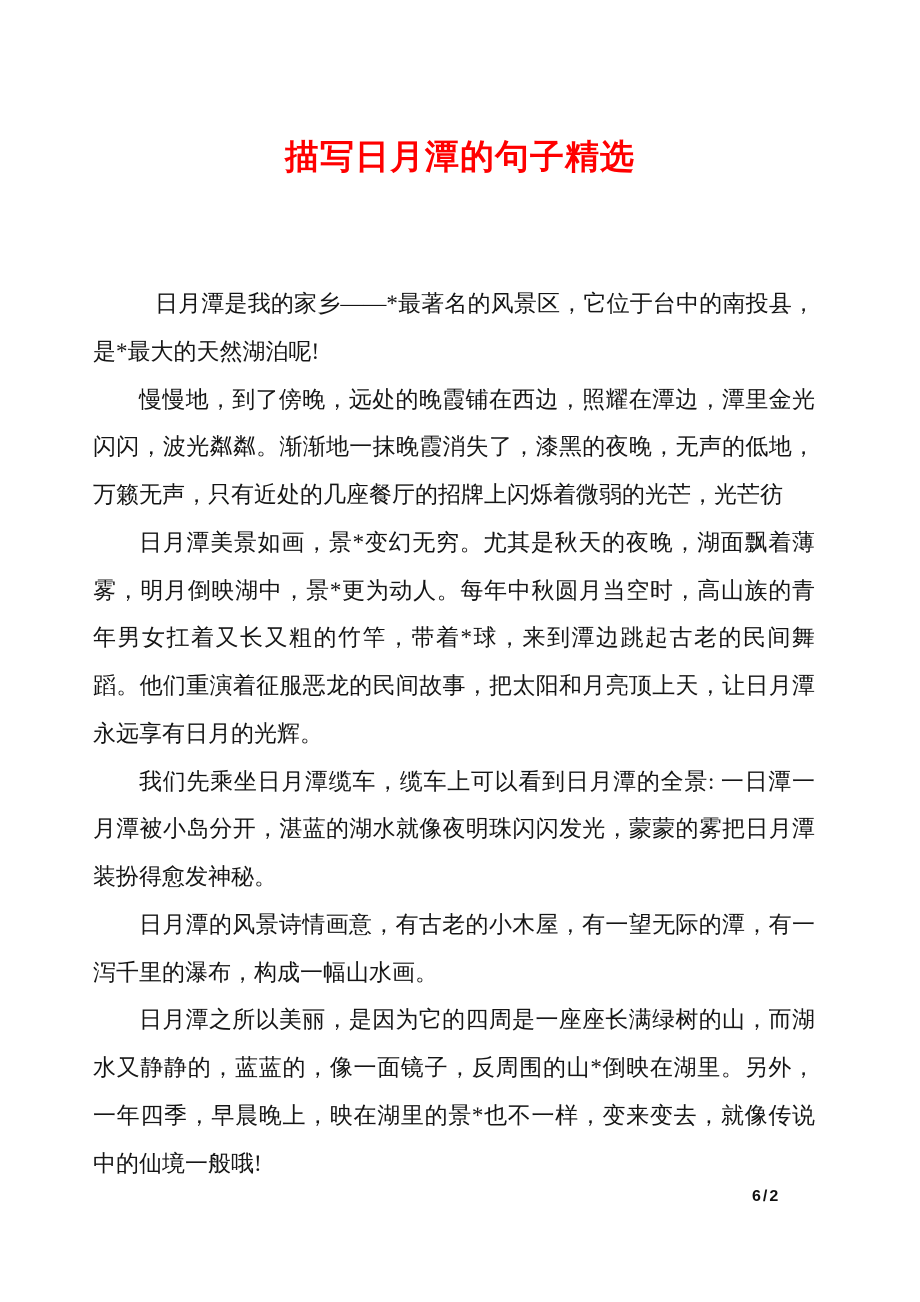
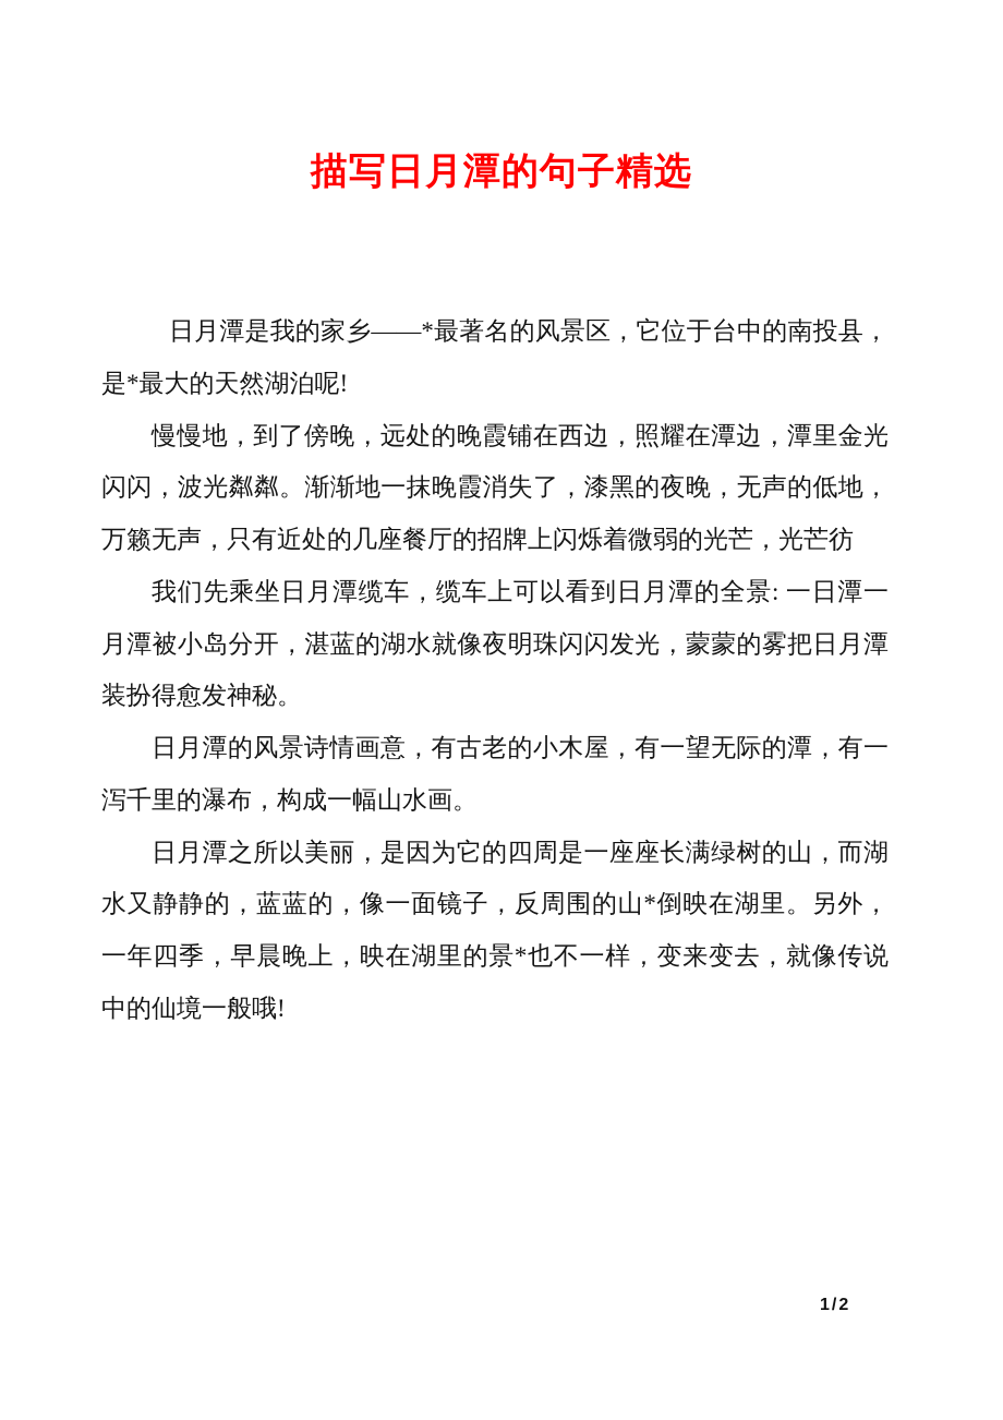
  描写日月潭的句子精选
  日月潭是我的家乡——*最著名的风景区，它位于台中的南投县，是*最大的天然湖泊呢!
  慢慢地，到了傍晚，远处的晚霞铺在西边，照耀在潭边，潭里金光闪闪，波光粼粼。渐渐地一抹晚霞消失了，漆黑的夜晚，无声的低地，万籁无声，只有近处的几座餐厅的招牌上闪烁着微弱的光芒，光芒彷
- 日月潭美景如画，景*变幻无穷。尤其是秋天的夜晚，湖面飘着薄雾，明月倒映湖中，景*更为动人。每年中秋圆月当空时，高山族的青年男女扛着又长又粗的竹竿，带着*球，来到潭边跳起古老的民间舞蹈。他们重演着征服恶龙的民间故事，把太阳和月亮顶上天，让日月潭永远享有日月的光辉。
  我们先乘坐日月潭缆车，缆车上可以看到日月潭的全景: 一日潭一月潭被小岛分开，湛蓝的湖水就像夜明珠闪闪发光，蒙蒙的雾把日月潭装扮得愈发神秘。
  日月潭的风景诗情画意，有古老的小木屋，有一望无际的潭，有一泻千里的瀑布，构成一幅山水画。
  日月潭之所以美丽，是因为它的四周是一座座长满绿树的山，而湖水又静静的，蓝蓝的，像一面镜子，反周围的山*倒映在湖里。另外，一年四季，早晨晚上，映在湖里的景*也不一样，变来变去，就像传说中的仙境一般哦!
- 6/2
+ 1/2
